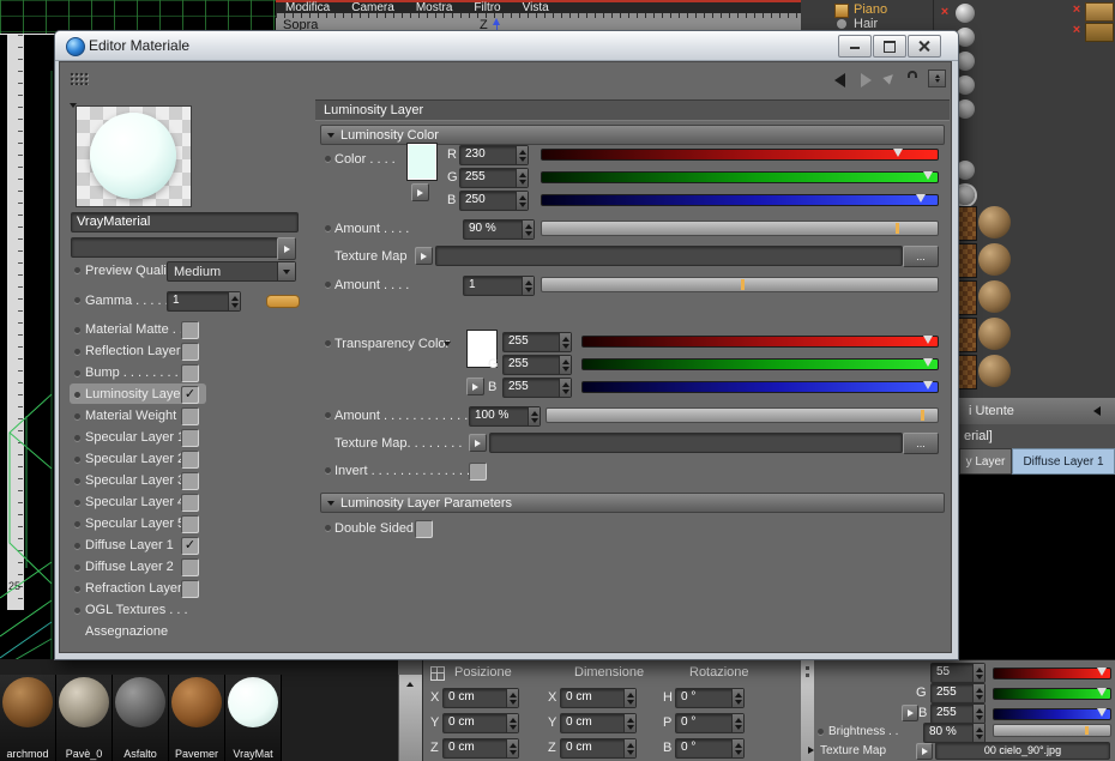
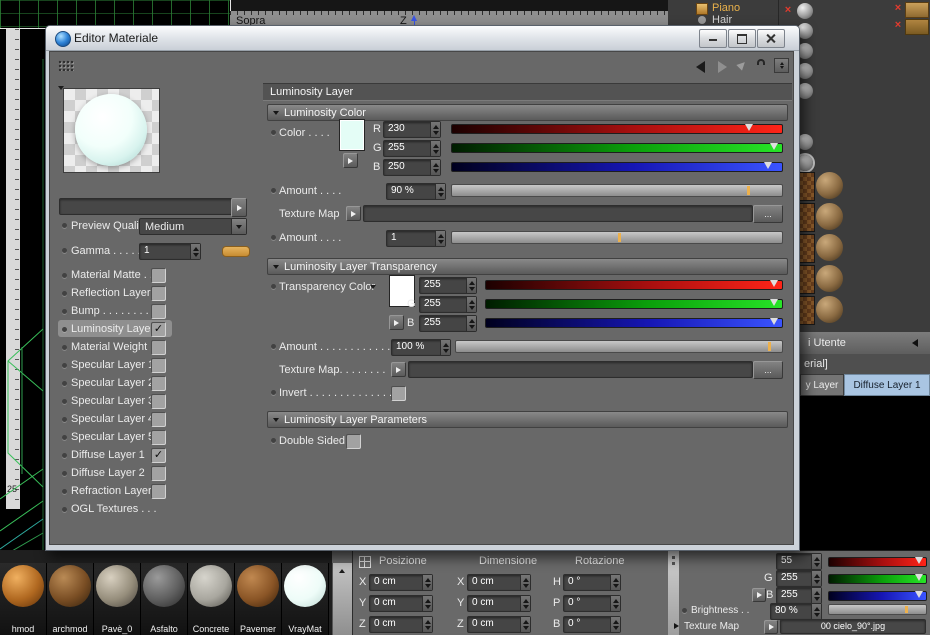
- Modifica
- Camera
- Mostra
- Filtro
- Vista
  Sopra
  Z
  Piano
  Hair
  ×
  ×
  ×
  i Utente
  erial]
  y Layer
  Diffuse Layer 1
+ hmod
  archmod
  Pavè_0
  Asfalto
+ Concrete
  Pavemer
  VrayMat
  Posizione
  Dimensione
  Rotazione
  X
  0 cm
  X
  0 cm
  H
  0 °
  Y
  0 cm
  Y
  0 cm
  P
  0 °
  Z
  0 cm
  Z
  0 cm
  B
  0 °
  55
  G
  255
  B
  255
  Brightness . .
  80 %
  Texture Map
  00 cielo_90°.jpg
  Editor Materiale
- VrayMaterial
  Preview Quali
  Medium
  Gamma . . . .
  1
  Material Matte .
  Reflection Layer
  Bump . . . . . . . .
  Luminosity Laye
  ✓
  Material Weight
  Specular Layer
  Specular Layer
  Specular Layer
  Specular Layer
  Specular Layer
  Diffuse Layer 1
  ✓
  Diffuse Layer 2
  Refraction Layer
  OGL Textures . . .
- Assegnazione
  Luminosity Layer
  Luminosity Color
  Color . . . .
  R
  230
  G
  255
  B
  250
  Amount . . . .
  90 %
  Texture Map
  ...
  Amount . . . .
  1
+ Luminosity Layer Transparency
  Transparency Color
  255
  G
  255
  B
  255
  Amount . . . . . . . . . . . .
  100 %
  Texture Map. . . . . . . .
  ...
  Invert . . . . . . . . . . . . .
  Luminosity Layer Parameters
  Double Sided
